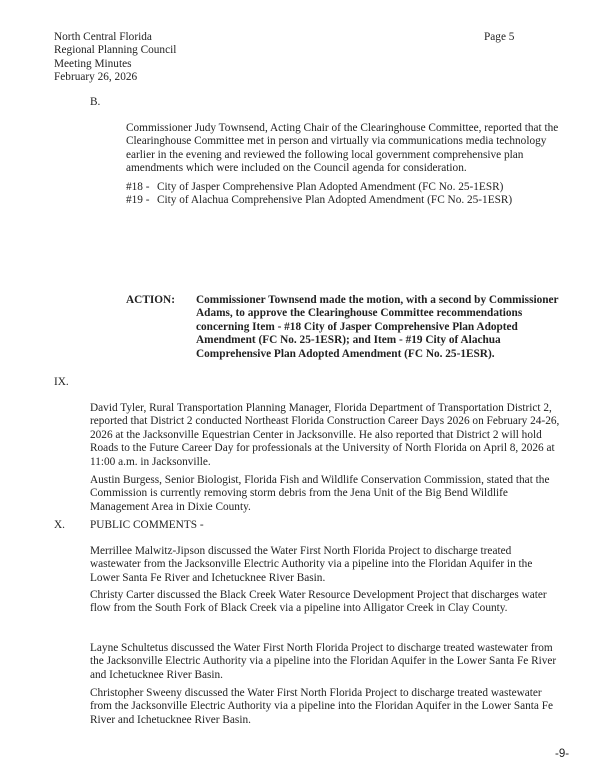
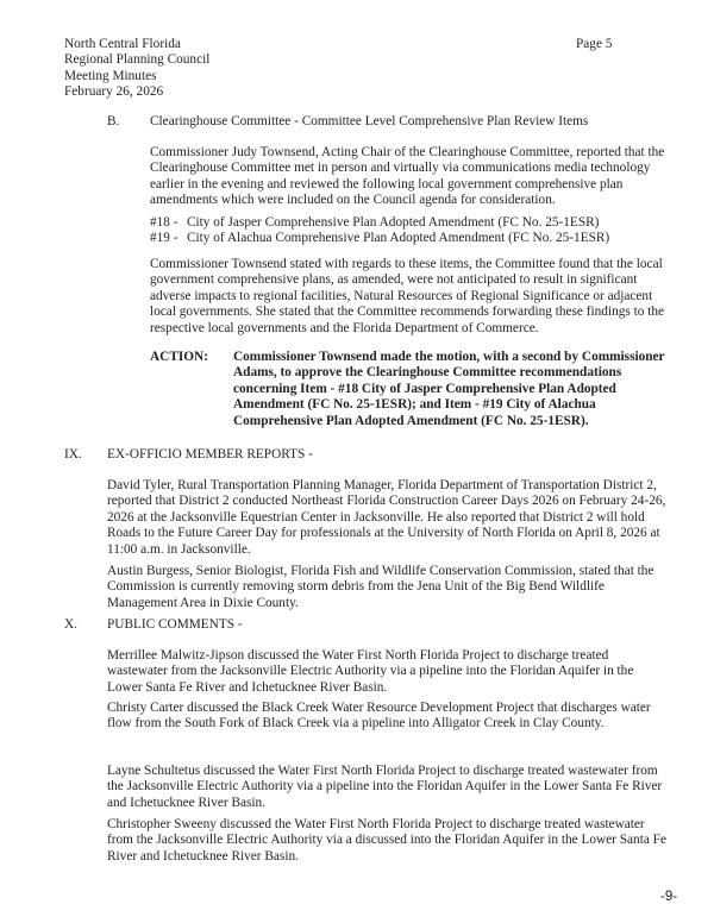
  North Central Florida
  Regional Planning Council
  Meeting Minutes
  February 26, 2026
  Page 5
  B.
+ Clearinghouse Committee - Committee Level Comprehensive Plan Review Items
  Commissioner Judy Townsend, Acting Chair of the Clearinghouse Committee, reported that the Clearinghouse Committee met in person and virtually via communications media technology earlier in the evening and reviewed the following local government comprehensive plan amendments which were included on the Council agenda for consideration.
  #18 - City of Jasper Comprehensive Plan Adopted Amendment (FC No. 25-1ESR)
  #19 - City of Alachua Comprehensive Plan Adopted Amendment (FC No. 25-1ESR)
+ Commissioner Townsend stated with regards to these items, the Committee found that the local government comprehensive plans, as amended, were not anticipated to result in significant adverse impacts to regional facilities, Natural Resources of Regional Significance or adjacent local governments. She stated that the Committee recommends forwarding these findings to the respective local governments and the Florida Department of Commerce.
  ACTION:
  Commissioner Townsend made the motion, with a second by Commissioner Adams, to approve the Clearinghouse Committee recommendations concerning Item - #18 City of Jasper Comprehensive Plan Adopted Amendment (FC No. 25-1ESR); and Item - #19 City of Alachua Comprehensive Plan Adopted Amendment (FC No. 25-1ESR).
  IX.
+ EX-OFFICIO MEMBER REPORTS -
  David Tyler, Rural Transportation Planning Manager, Florida Department of Transportation District 2, reported that District 2 conducted Northeast Florida Construction Career Days 2026 on February 24-26, 2026 at the Jacksonville Equestrian Center in Jacksonville. He also reported that District 2 will hold Roads to the Future Career Day for professionals at the University of North Florida on April 8, 2026 at 11:00 a.m. in Jacksonville.
  Austin Burgess, Senior Biologist, Florida Fish and Wildlife Conservation Commission, stated that the Commission is currently removing storm debris from the Jena Unit of the Big Bend Wildlife Management Area in Dixie County.
  X.
  PUBLIC COMMENTS -
  Merrillee Malwitz-Jipson discussed the Water First North Florida Project to discharge treated wastewater from the Jacksonville Electric Authority via a pipeline into the Floridan Aquifer in the Lower Santa Fe River and Ichetucknee River Basin.
  Christy Carter discussed the Black Creek Water Resource Development Project that discharges water flow from the South Fork of Black Creek via a pipeline into Alligator Creek in Clay County.
  Layne Schultetus discussed the Water First North Florida Project to discharge treated wastewater from the Jacksonville Electric Authority via a pipeline into the Floridan Aquifer in the Lower Santa Fe River and Ichetucknee River Basin.
- Christopher Sweeny discussed the Water First North Florida Project to discharge treated wastewater from the Jacksonville Electric Authority via a pipeline into the Floridan Aquifer in the Lower Santa Fe River and Ichetucknee River Basin.
+ Christopher Sweeny discussed the Water First North Florida Project to discharge treated wastewater from the Jacksonville Electric Authority via a discussed into the Floridan Aquifer in the Lower Santa Fe River and Ichetucknee River Basin.
  -9-
